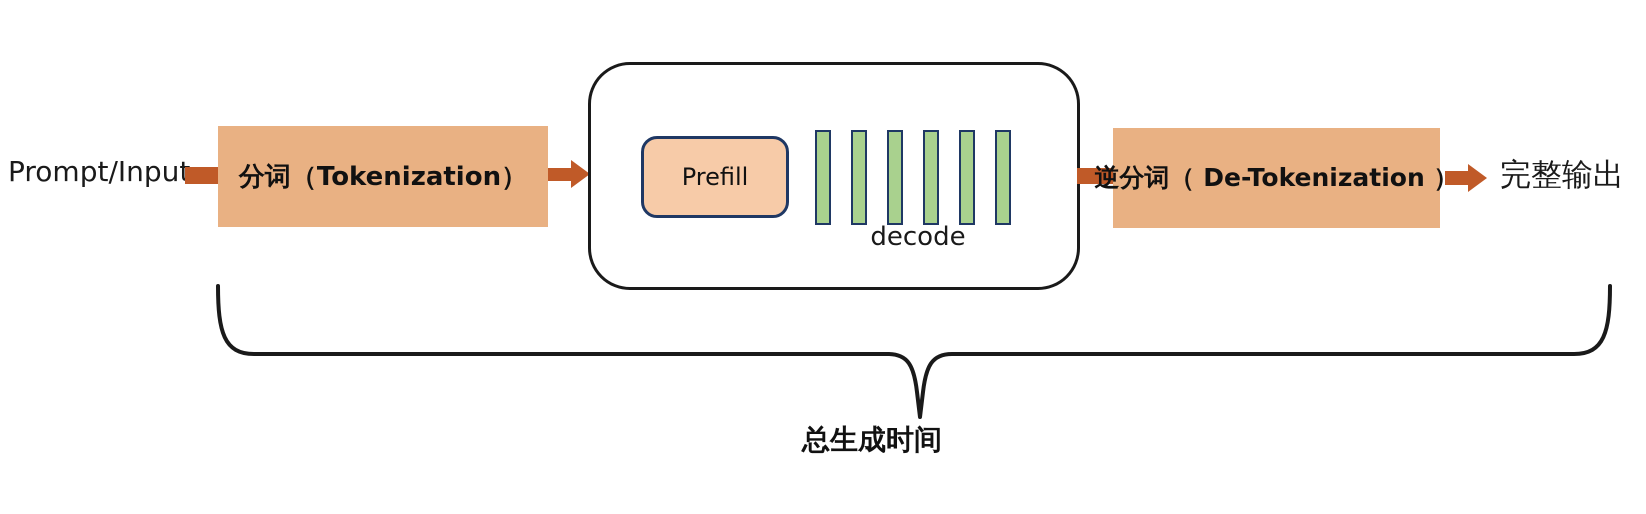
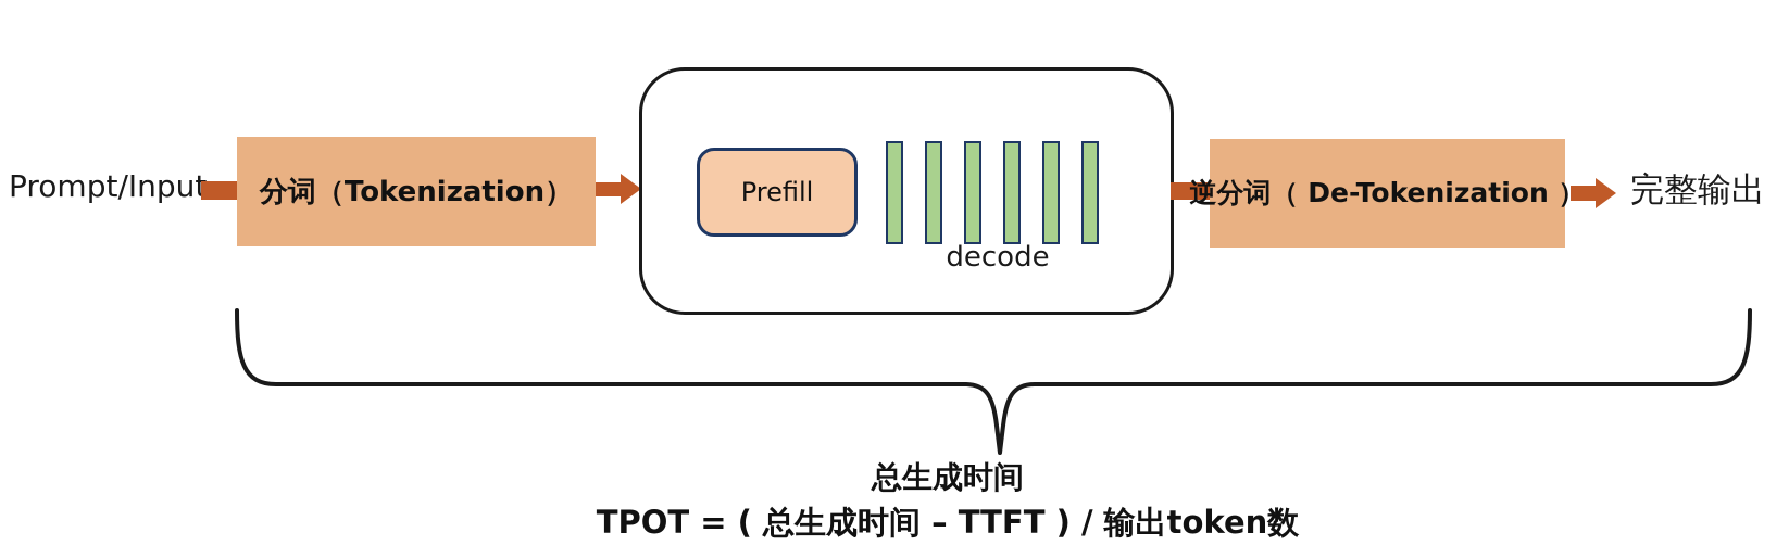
  Prompt/Inpu
  分词（Tokenization）
  Prefill
  decode
  逆分词（ De-Tokenization
  完整输出
  总生成时间
+ TPOT = ( 总生成时间 – TTFT ) / 输出token数
